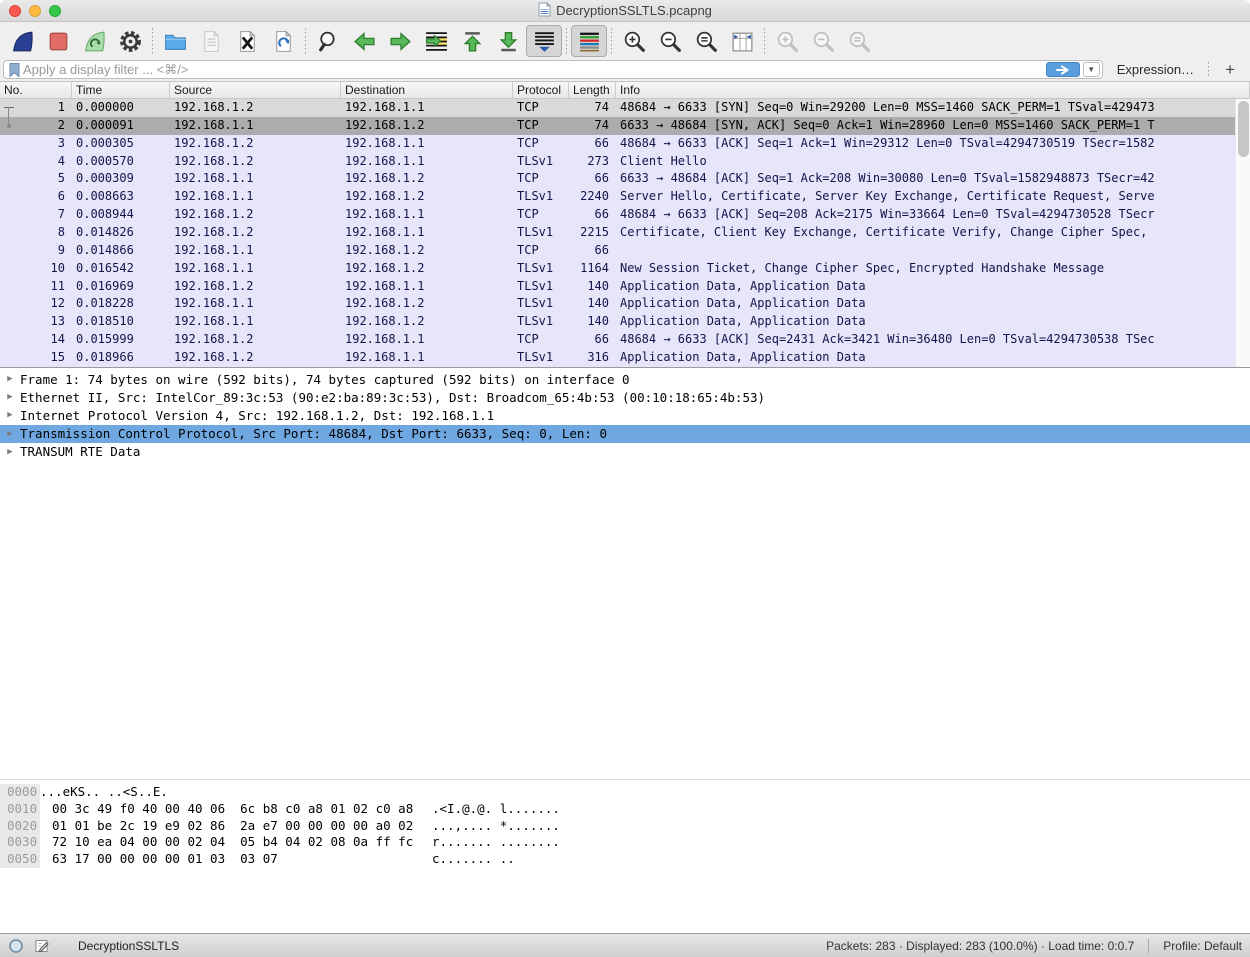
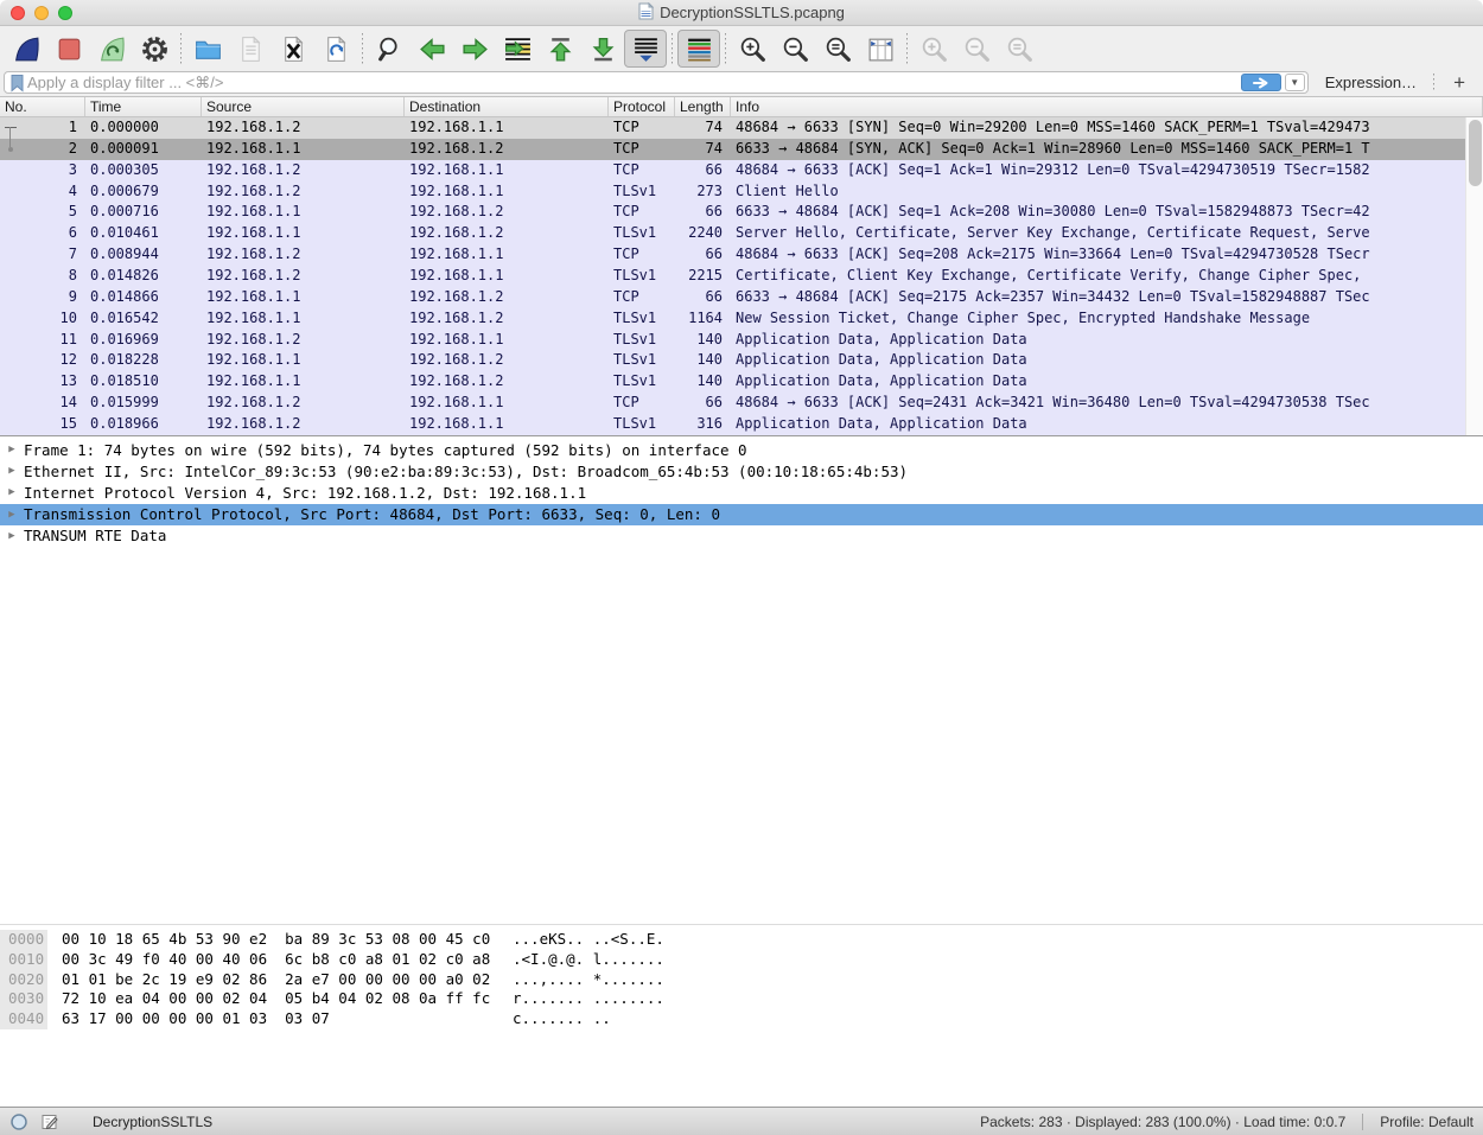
  DecryptionSSLTLS.pcapng
  Apply a display filter ... <⌘/>
  ▼
  Expression…
  +
  No.
  Time
  Source
  Destination
  Protocol
  Length
  Info
  1
  0.000000
  192.168.1.2
  192.168.1.1
  TCP
  74
  48684 → 6633 [SYN] Seq=0 Win=29200 Len=0 MSS=1460 SACK_PERM=1 TSval=429473
  2
  0.000091
  192.168.1.1
  192.168.1.2
  TCP
  74
  6633 → 48684 [SYN, ACK] Seq=0 Ack=1 Win=28960 Len=0 MSS=1460 SACK_PERM=1 T
  3
  0.000305
  192.168.1.2
  192.168.1.1
  TCP
  66
  48684 → 6633 [ACK] Seq=1 Ack=1 Win=29312 Len=0 TSval=4294730519 TSecr=1582
  4
- 0.000570
+ 0.000679
  192.168.1.2
  192.168.1.1
  TLSv1
  273
  Client Hello
  5
- 0.000309
+ 0.000716
  192.168.1.1
  192.168.1.2
  TCP
  66
  6633 → 48684 [ACK] Seq=1 Ack=208 Win=30080 Len=0 TSval=1582948873 TSecr=42
  6
- 0.008663
+ 0.010461
  192.168.1.1
  192.168.1.2
  TLSv1
  2240
  Server Hello, Certificate, Server Key Exchange, Certificate Request, Serve
  7
  0.008944
  192.168.1.2
  192.168.1.1
  TCP
  66
  48684 → 6633 [ACK] Seq=208 Ack=2175 Win=33664 Len=0 TSval=4294730528 TSecr
  8
  0.014826
  192.168.1.2
  192.168.1.1
  TLSv1
  2215
  Certificate, Client Key Exchange, Certificate Verify, Change Cipher Spec,
  9
  0.014866
  192.168.1.1
  192.168.1.2
  TCP
  66
+ 6633 → 48684 [ACK] Seq=2175 Ack=2357 Win=34432 Len=0 TSval=1582948887 TSec
  10
  0.016542
  192.168.1.1
  192.168.1.2
  TLSv1
  1164
  New Session Ticket, Change Cipher Spec, Encrypted Handshake Message
  11
  0.016969
  192.168.1.2
  192.168.1.1
  TLSv1
  140
  Application Data, Application Data
  12
  0.018228
  192.168.1.1
  192.168.1.2
  TLSv1
  140
  Application Data, Application Data
  13
  0.018510
  192.168.1.1
  192.168.1.2
  TLSv1
  140
  Application Data, Application Data
  14
  0.015999
  192.168.1.2
  192.168.1.1
  TCP
  66
  48684 → 6633 [ACK] Seq=2431 Ack=3421 Win=36480 Len=0 TSval=4294730538 TSec
  15
  0.018966
  192.168.1.2
  192.168.1.1
  TLSv1
  316
  Application Data, Application Data
  ▶
  Frame 1: 74 bytes on wire (592 bits), 74 bytes captured (592 bits) on interface 0
  ▶
  Ethernet II, Src: IntelCor_89:3c:53 (90:e2:ba:89:3c:53), Dst: Broadcom_65:4b:53 (00:10:18:65:4b:53)
  ▶
  Internet Protocol Version 4, Src: 192.168.1.2, Dst: 192.168.1.1
  ▶
  Transmission Control Protocol, Src Port: 48684, Dst Port: 6633, Seq: 0, Len: 0
  ▶
  TRANSUM RTE Data
  0000
+ 00 10 18 65 4b 53 90 e2 ba 89 3c 53 08 00 45 c0
  ...eKS.. ..<S..E.
  0010
  00 3c 49 f0 40 00 40 06 6c b8 c0 a8 01 02 c0 a8
  .<I.@.@. l.......
  0020
  01 01 be 2c 19 e9 02 86 2a e7 00 00 00 00 a0 02
  ...,.... *.......
  0030
  72 10 ea 04 00 00 02 04 05 b4 04 02 08 0a ff fc
  r....... ........
- 0050
+ 0040
  63 17 00 00 00 00 01 03 03 07
  c....... ..
  DecryptionSSLTLS
  Packets: 283 · Displayed: 283 (100.0%) · Load time: 0:0.7
  Profile: Default
